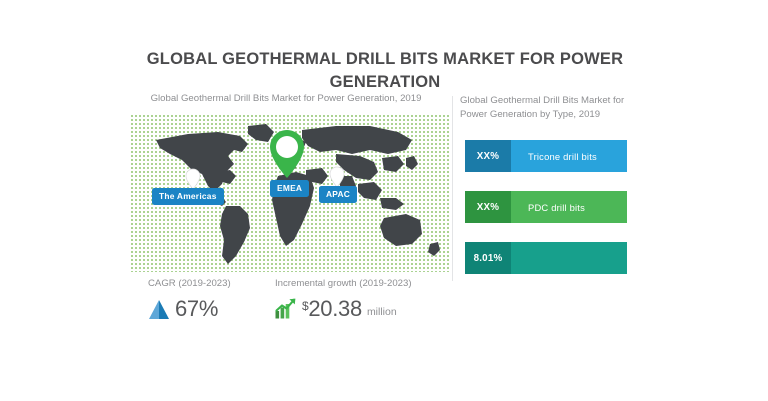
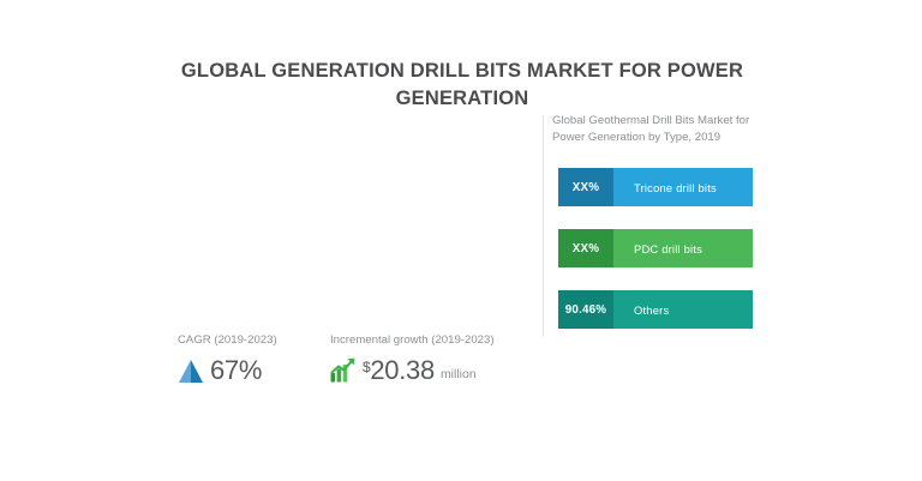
- GLOBAL GEOTHERMAL DRILL BITS MARKET FOR POWER GENERATION
+ GLOBAL GENERATION DRILL BITS MARKET FOR POWER GENERATION
- Global Geothermal Drill Bits Market for Power Generation, 2019
- The Americas
- EMEA
- APAC
  CAGR (2019-2023)
  67%
  Incremental growth (2019-2023)
  $20.38
  million
  Global Geothermal Drill Bits Market for Power Generation by Type, 2019
  XX%
  Tricone drill bits
  XX%
  PDC drill bits
- 8.01%
+ 90.46%
+ Others
